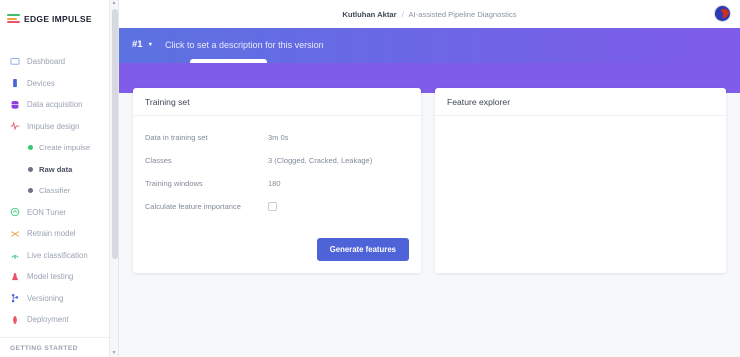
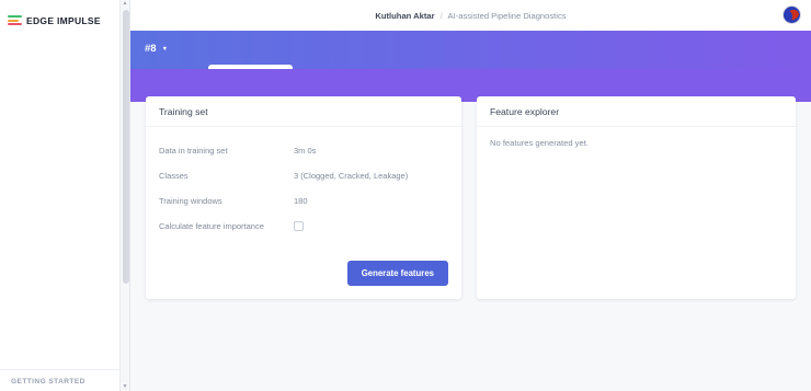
  EDGE IMPULSE
- Dashboard
- Devices
- Data acquisition
- Impulse design
- Create impulse
- Raw data
- Classifier
- EON Tuner
- Retrain model
- Live classification
- Model testing
- Versioning
- Deployment
  Kutluhan Aktar / AI-assisted Pipeline Diagnostics
- #1
+ #8
- Click to set a description for this version
  Training set
  Data in training set
  3m 0s
  Classes
  3 (Clogged, Cracked, Leakage)
  Training windows
  180
  Calculate feature importance
  Generate features
  Feature explorer
+ No features generated yet.
